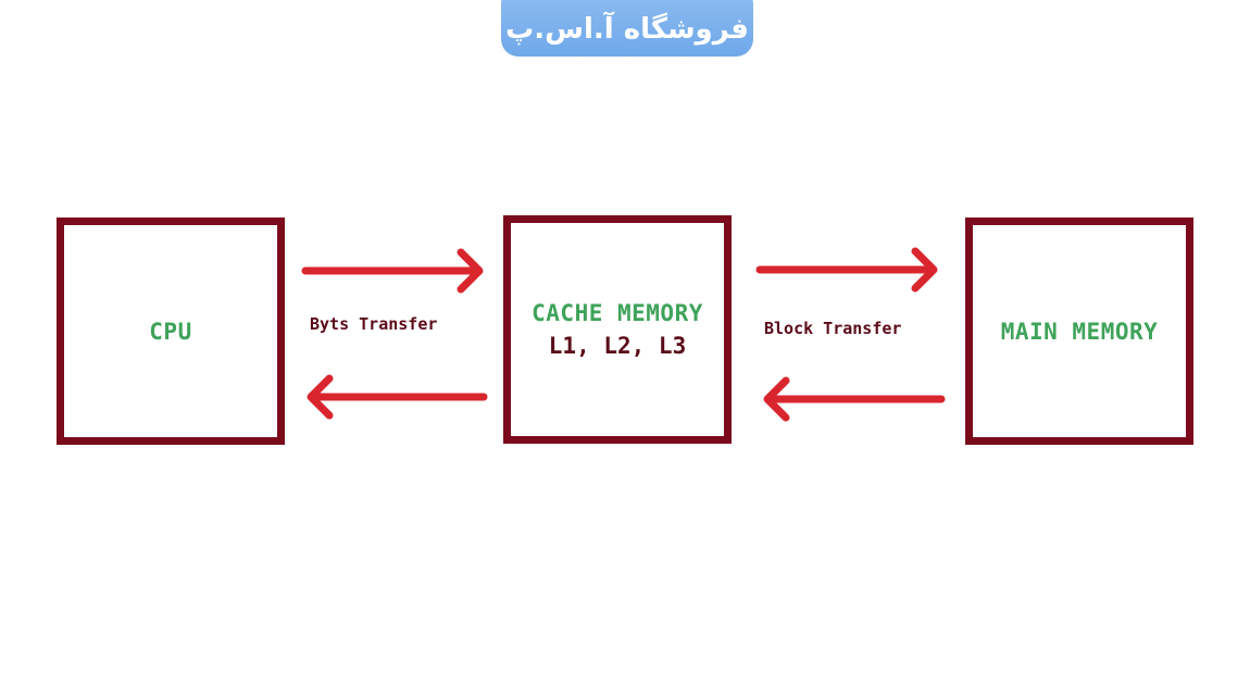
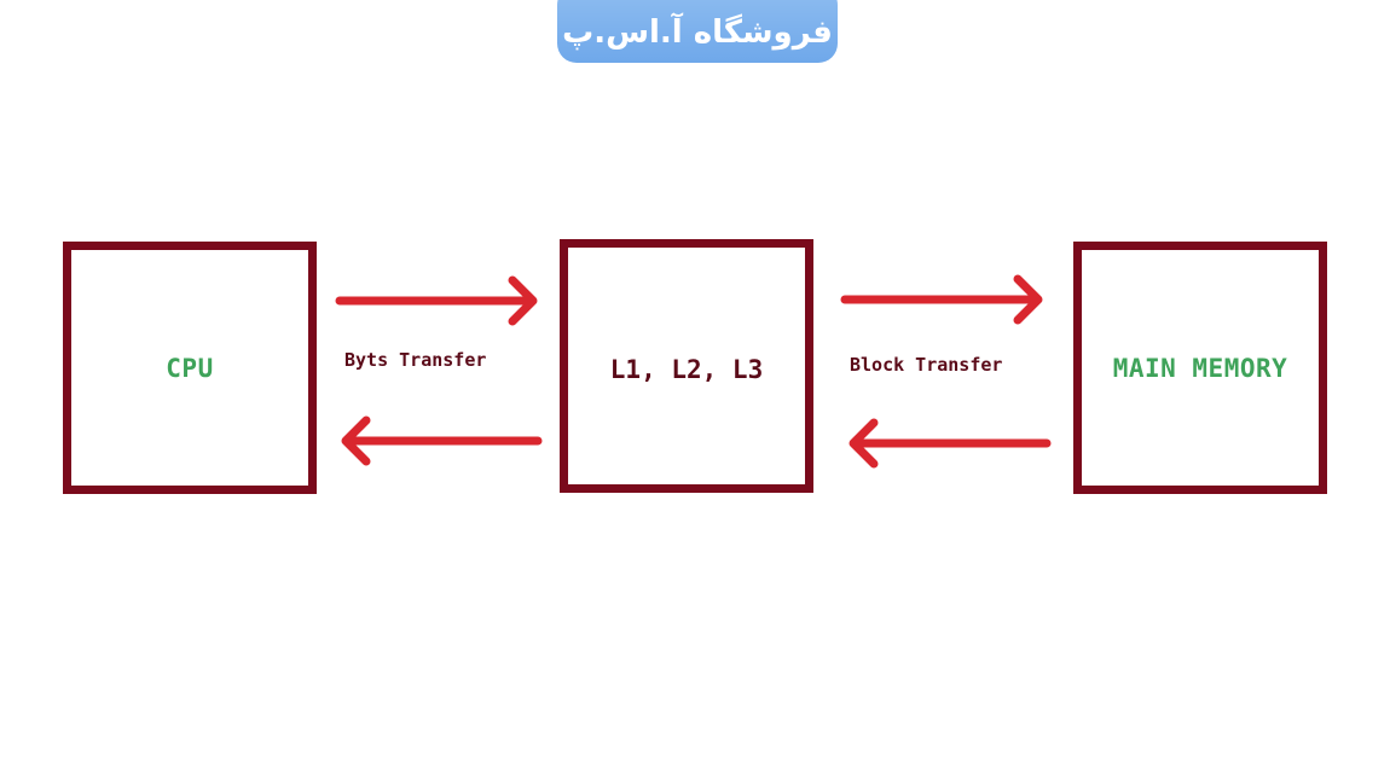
  فروشگاه آ.اس.پ
  CPU
- CACHE MEMORY
  L1, L2, L3
  MAIN MEMORY
  Byts Transfer
  Block Transfer
